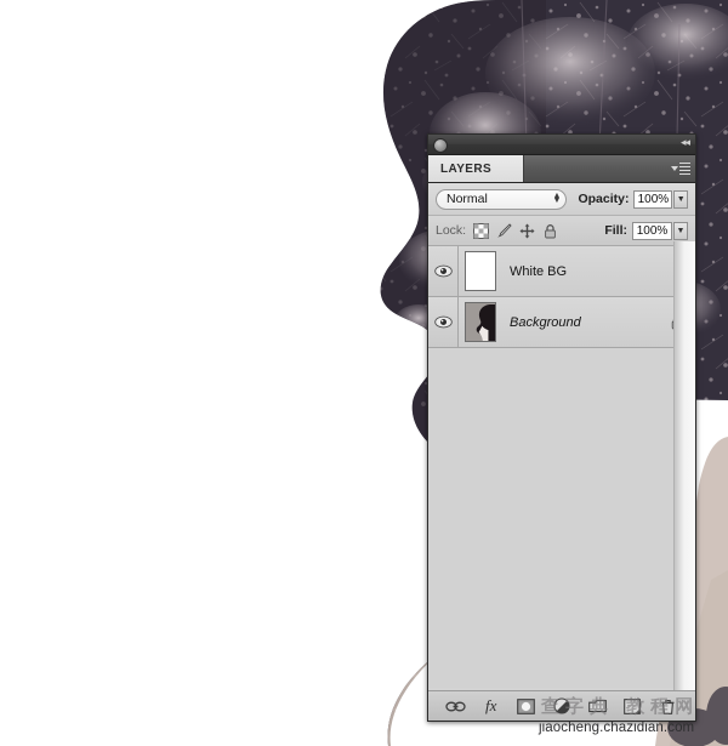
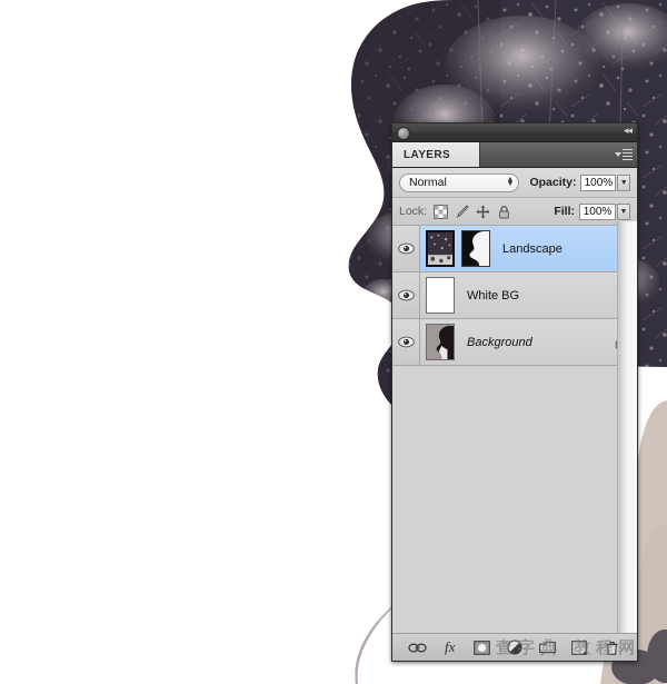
  ◂◂
  LAYERS
  Normal
  Opacity:
  100%
  Lock:
  Fill:
  100%
+ Landscape
  White BG
  Background
  fx
  查字典 教程网
- jiaocheng.chazidian.com
